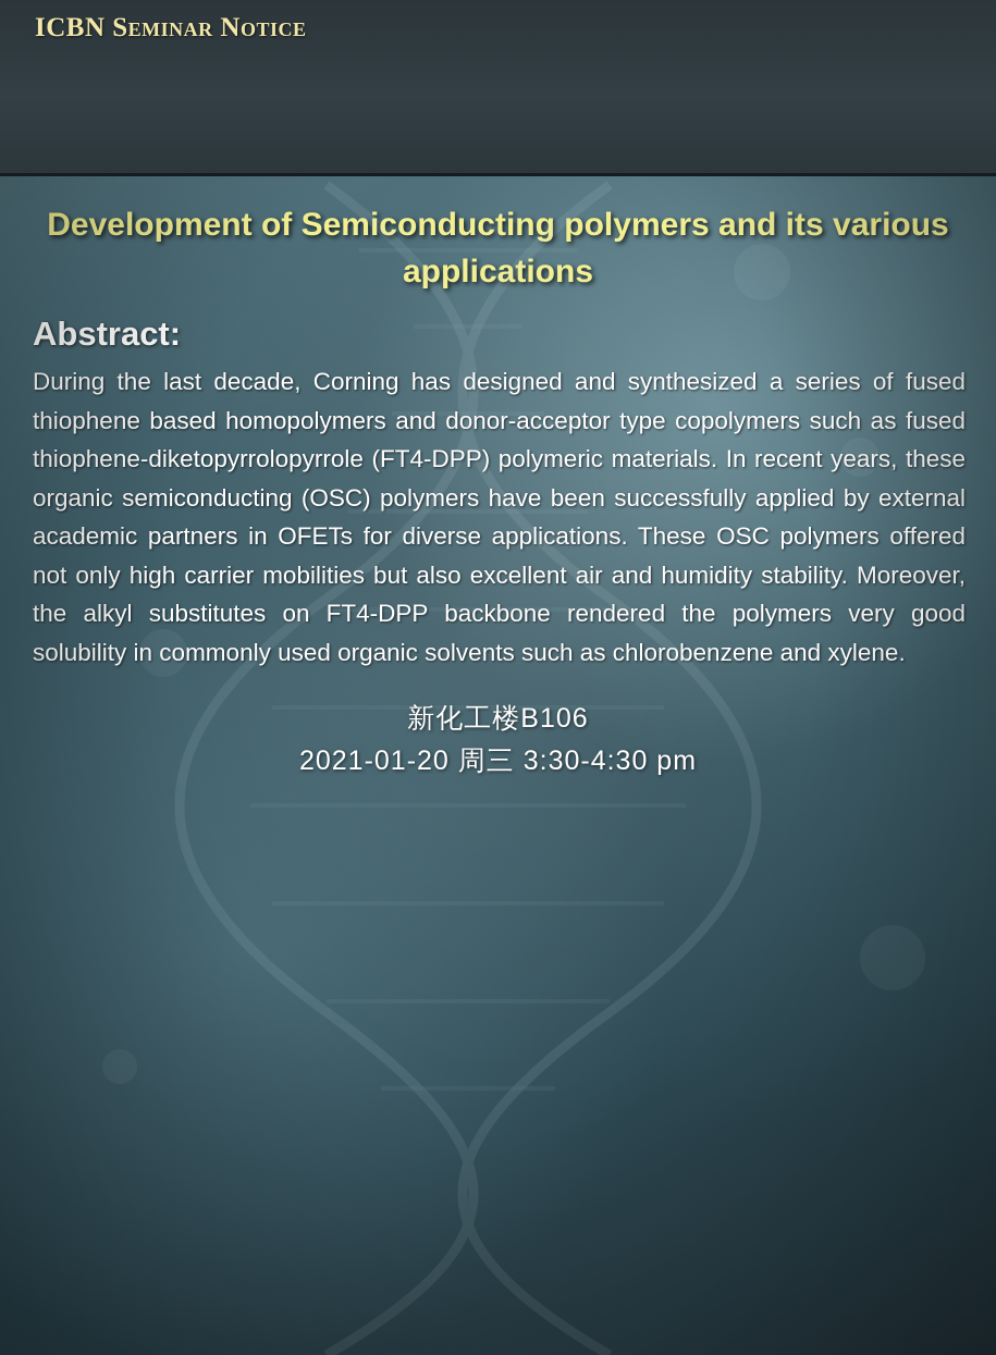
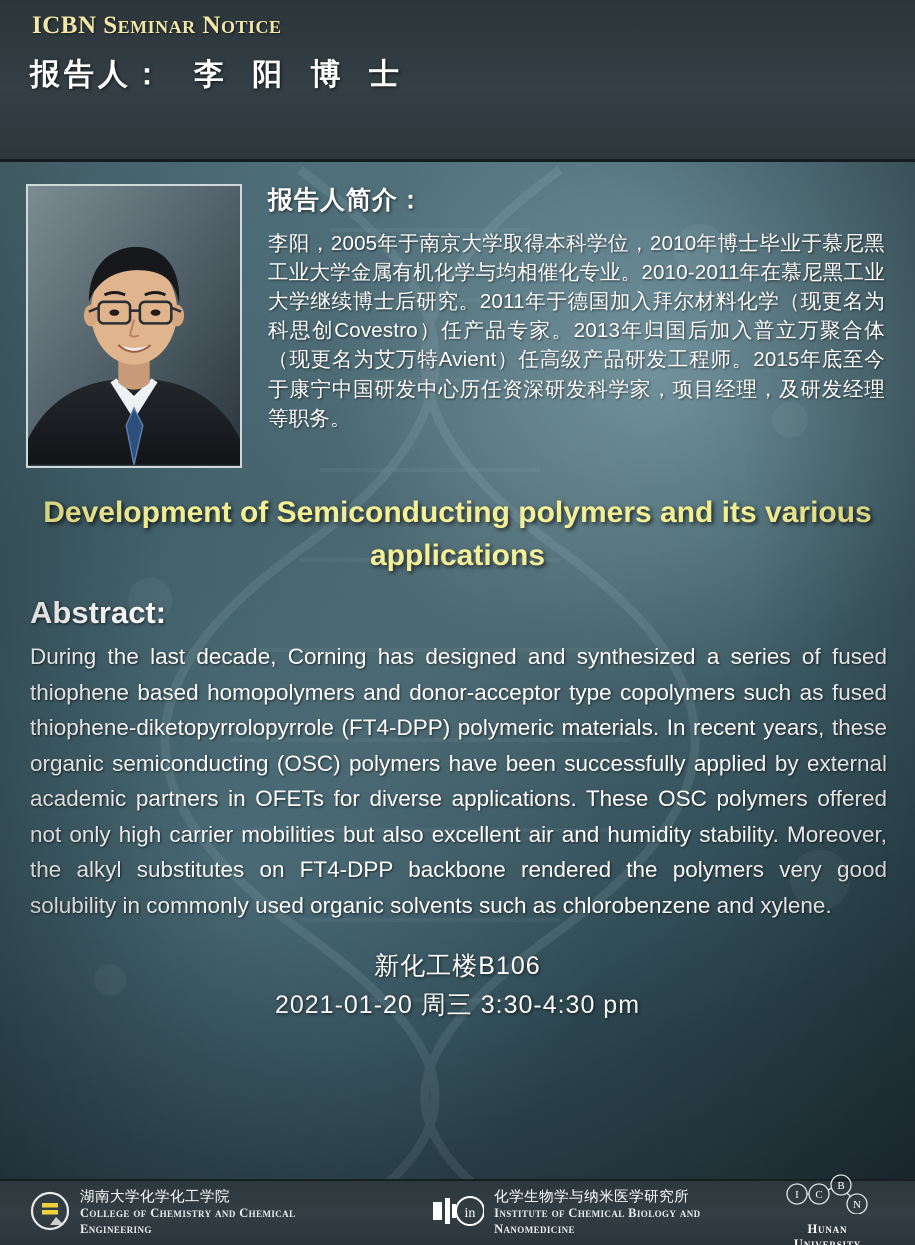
  ICBN Seminar Notice
+ 报告人： 李 阳 博 士
+ 报告人简介：
+ 李阳，2005年于南京大学取得本科学位，2010年博士毕业于慕尼黑工业大学金属有机化学与均相催化专业。2010-2011年在慕尼黑工业大学继续博士后研究。2011年于德国加入拜尔材料化学（现更名为科思创Covestro）任产品专家。2013年归国后加入普立万聚合体 （现更名为艾万特Avient）任高级产品研发工程师。2015年底至今于康宁中国研发中心历任资深研发科学家，项目经理，及研发经理等职务。
+ 湖南大学化学化工学院
+ College of Chemistry and Chemical Engineering
+ in
+ 化学生物学与纳米医学研究所
+ Institute of Chemical Biology and Nanomedicine
+ I
+ C
+ B
+ N
+ Hunan University
